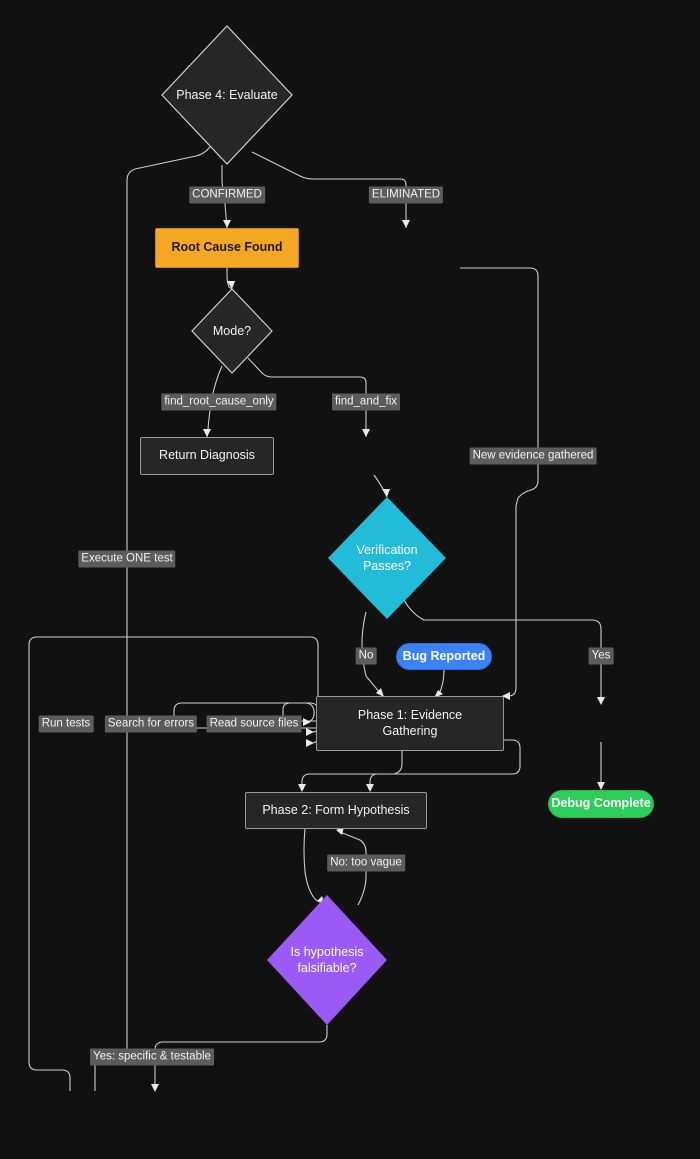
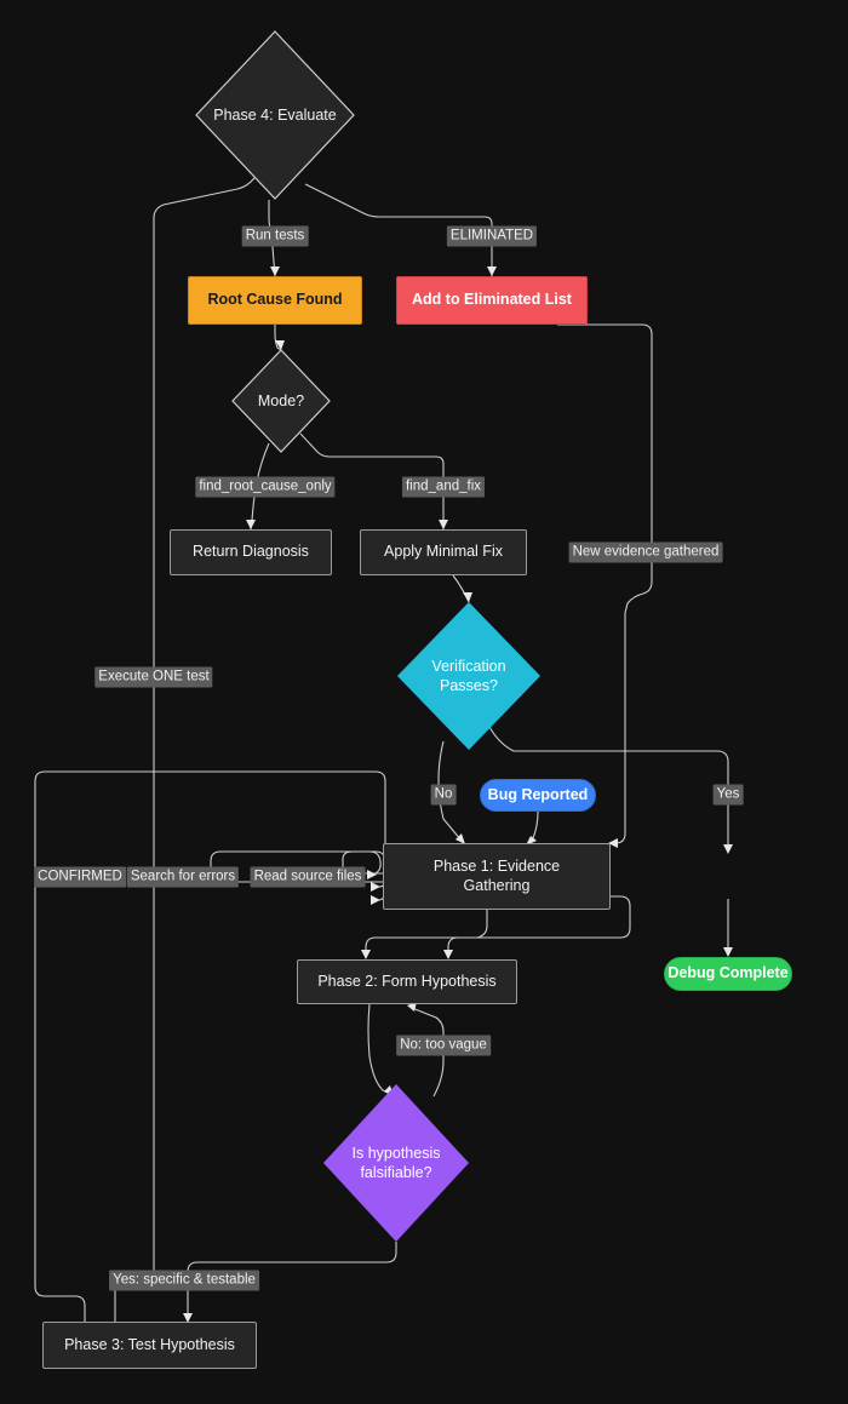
  Phase 4: Evaluate
  Root Cause Found
+ Add to Eliminated List
  Mode?
  Return Diagnosis
+ Apply Minimal Fix
  Verification
  Passes?
  Bug Reported
  Phase 1: Evidence
  Gathering
  Debug Complete
  Phase 2: Form Hypothesis
  Is hypothesis
  falsifiable?
+ Phase 3: Test Hypothesis
- CONFIRMED
+ Run tests
  ELIMINATED
  find_root_cause_only
  find_and_fix
  New evidence gathered
  Execute ONE test
  No
  Yes
- Run tests
+ CONFIRMED
  Search for errors
  Read source files
  No: too vague
  Yes: specific & testable
